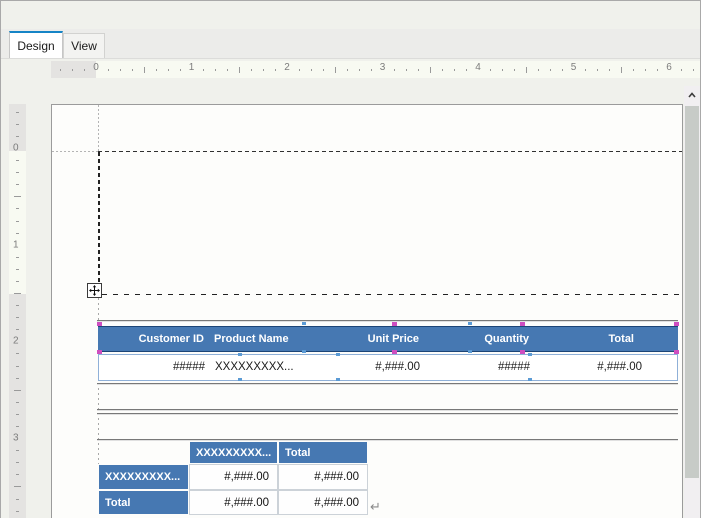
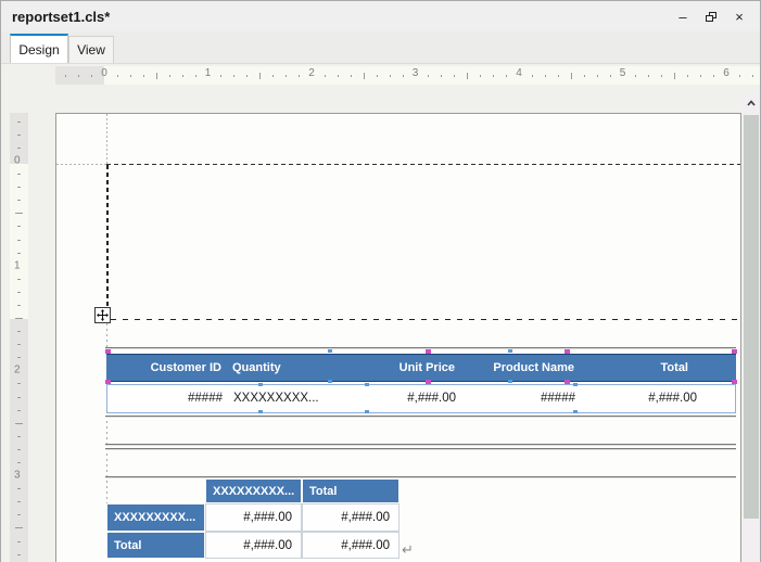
+ reportset1.cls*
+ –
+ ×
  Design
  View
  0
  1
  2
  3
  4
  5
  6
  0
  1
  2
  3
  Customer ID
- Product Name
+ Quantity
  Unit Price
- Quantity
+ Product Name
  Total
  #####
  XXXXXXXXX...
  #,###.00
  #####
  #,###.00
  XXXXXXXXX...
  Total
  XXXXXXXXX...
  #,###.00
  #,###.00
  Total
  #,###.00
  #,###.00
  ↵
